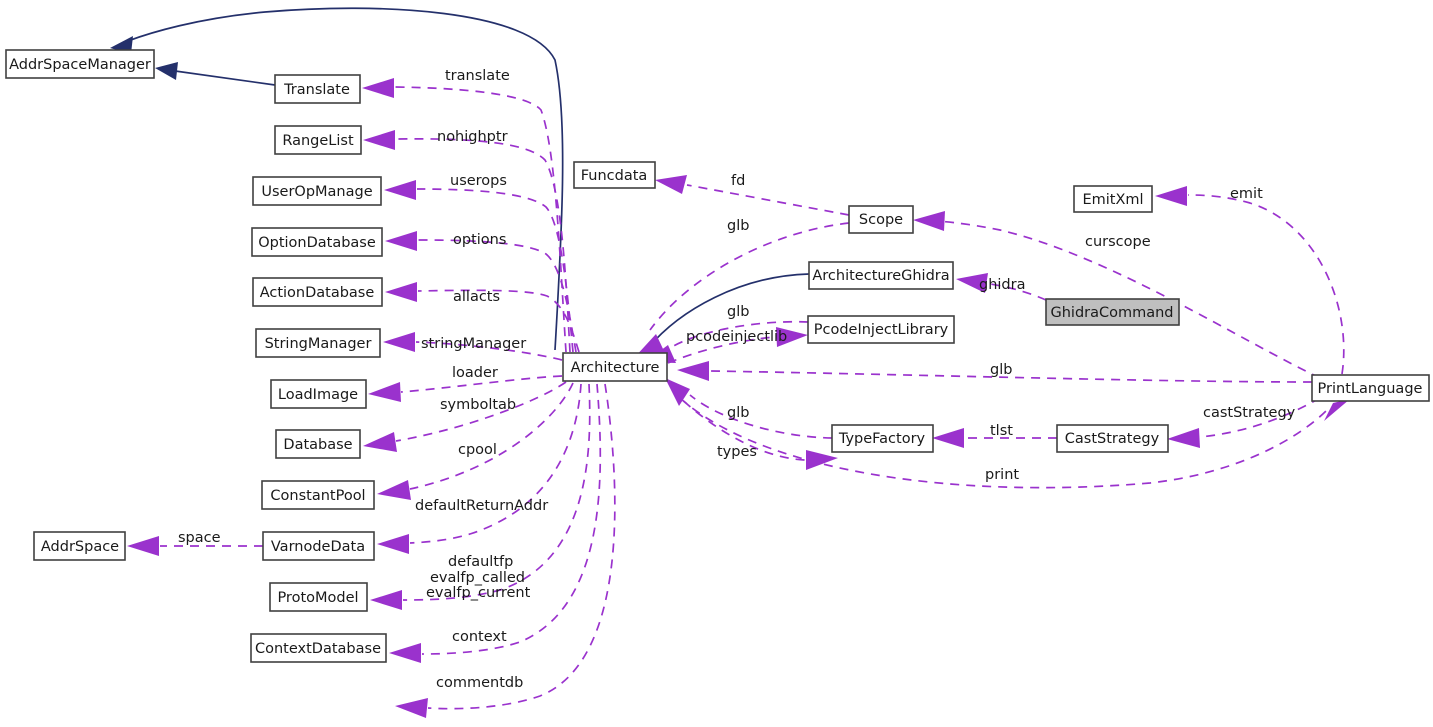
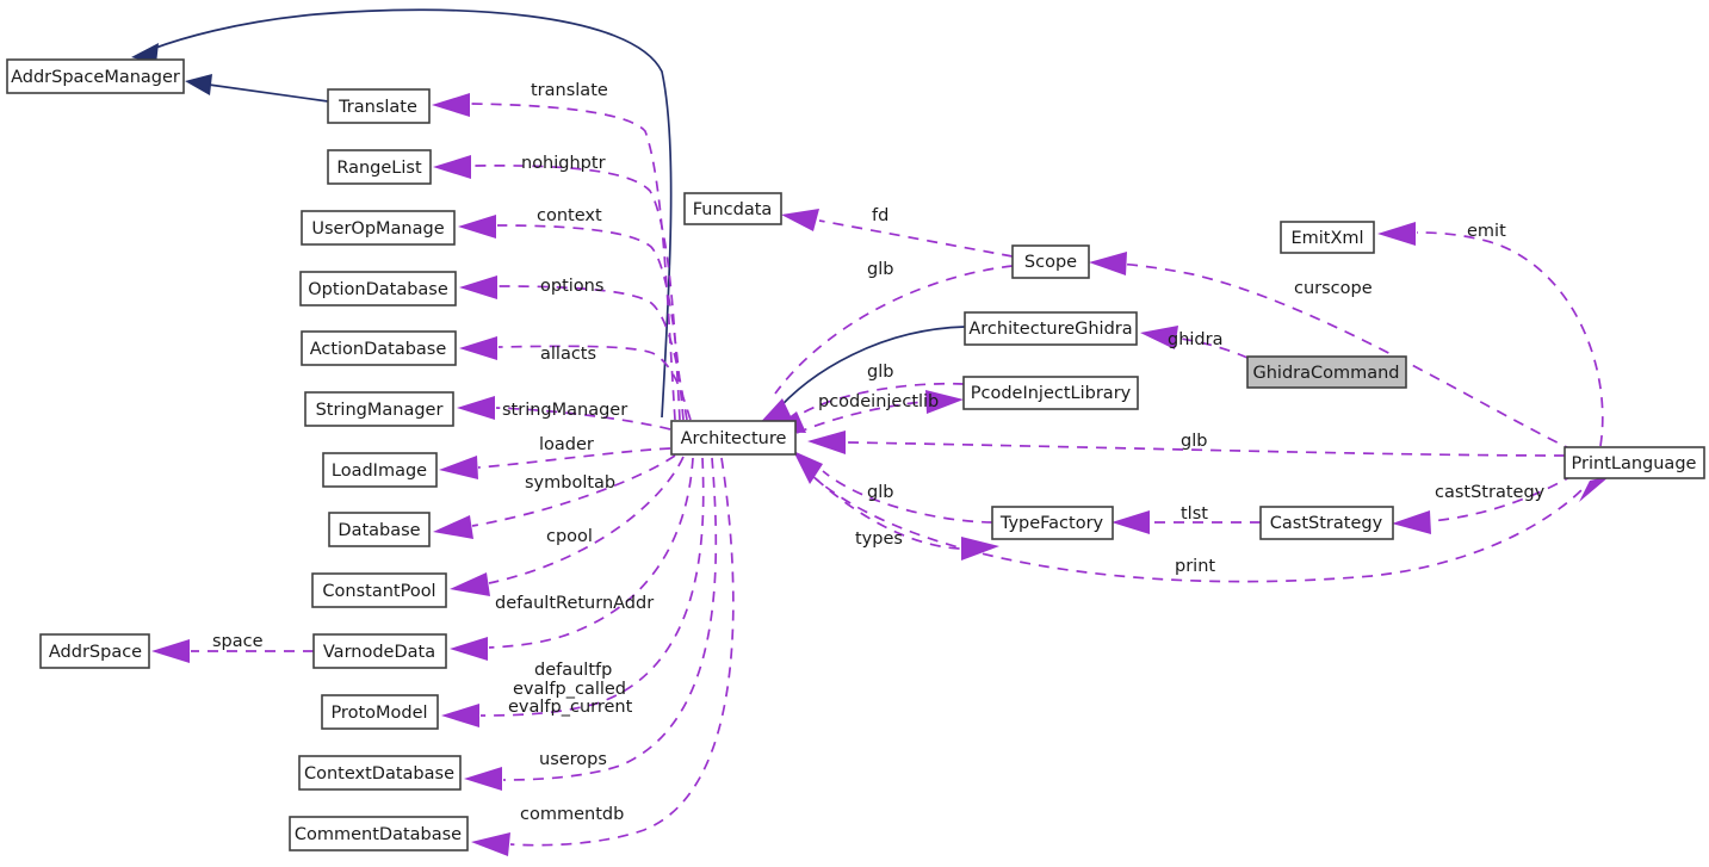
  AddrSpaceManager
  Translate
  RangeList
  UserOpManage
  OptionDatabase
  ActionDatabase
  StringManager
  LoadImage
  Database
  ConstantPool
  AddrSpace
  VarnodeData
  ProtoModel
  ContextDatabase
+ CommentDatabase
  Architecture
  Funcdata
  Scope
  ArchitectureGhidra
  PcodeInjectLibrary
  TypeFactory
  EmitXml
  GhidraCommand
  CastStrategy
  PrintLanguage
  translate
  nohighptr
- userops
+ context
  options
  allacts
  stringManager
  loader
  symboltab
  cpool
  defaultReturnAddr
  space
  defaultfp
  evalfp_called
  evalfp_current
- context
+ userops
  commentdb
  fd
  glb
  curscope
  emit
  ghidra
  glb
  pcodeinjectlib
  glb
  glb
  types
  tlst
  castStrategy
  print
